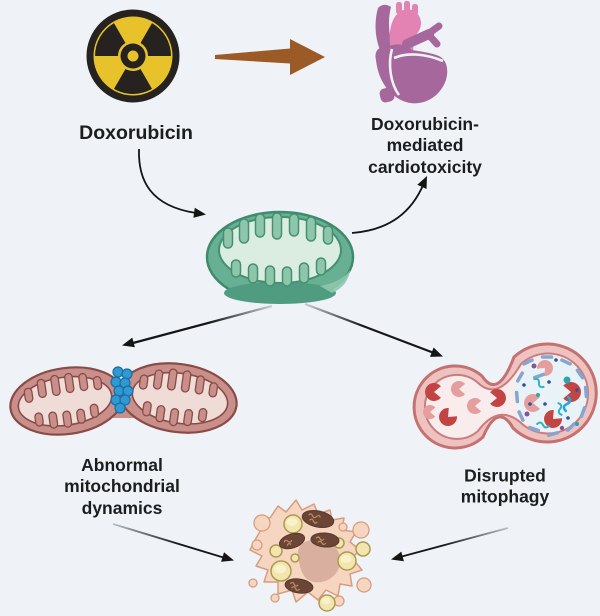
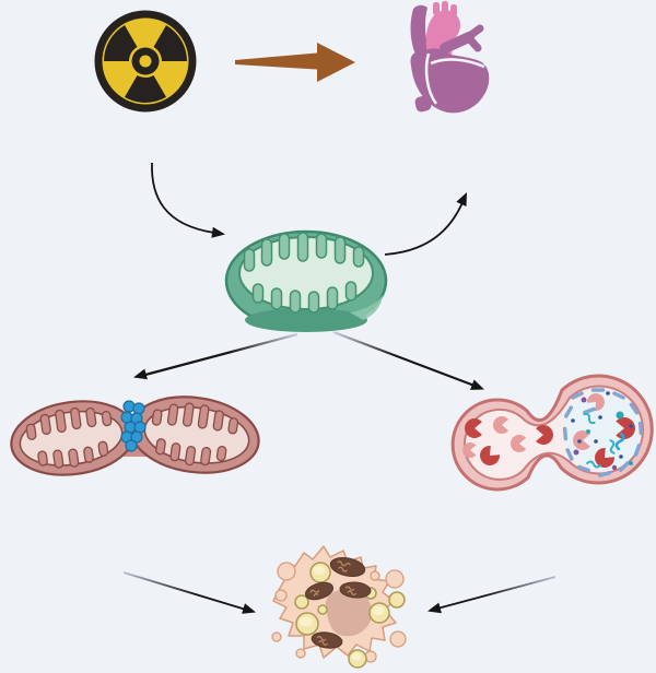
- Doxorubicin
- Doxorubicin-mediated
- cardiotoxicity
- Abnormal
- mitochondrial
- dynamics
- Disrupted
- mitophagy
